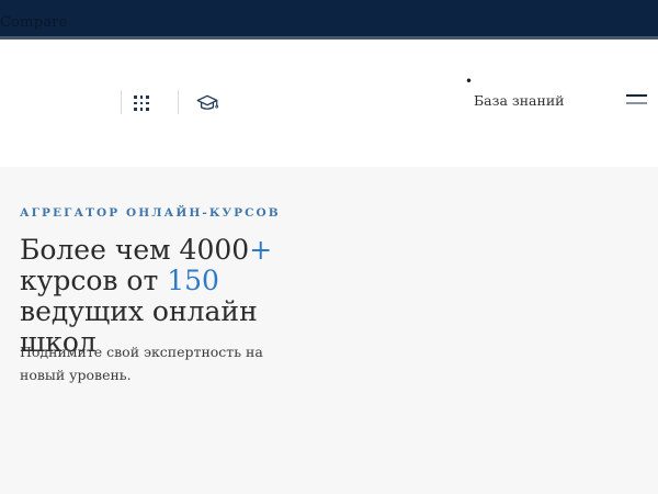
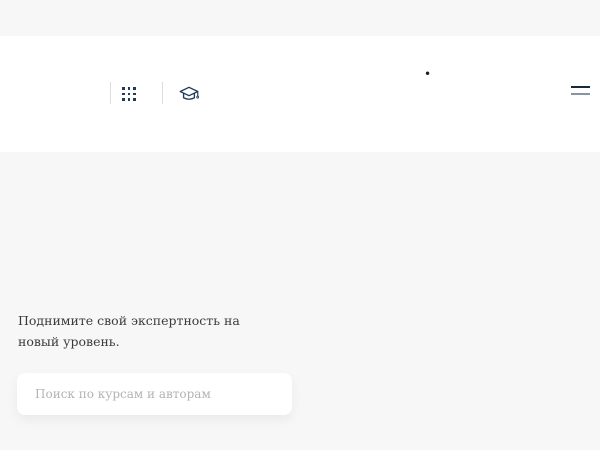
- Compare
  •
- База знаний
- АГРЕГАТОР ОНЛАЙН-КУРСОВ
- Более чем 4000+ курсов от 150 ведущих онлайн школ
  Поднимите свой экспертность на новый уровень.
+ Поиск по курсам и авторам
